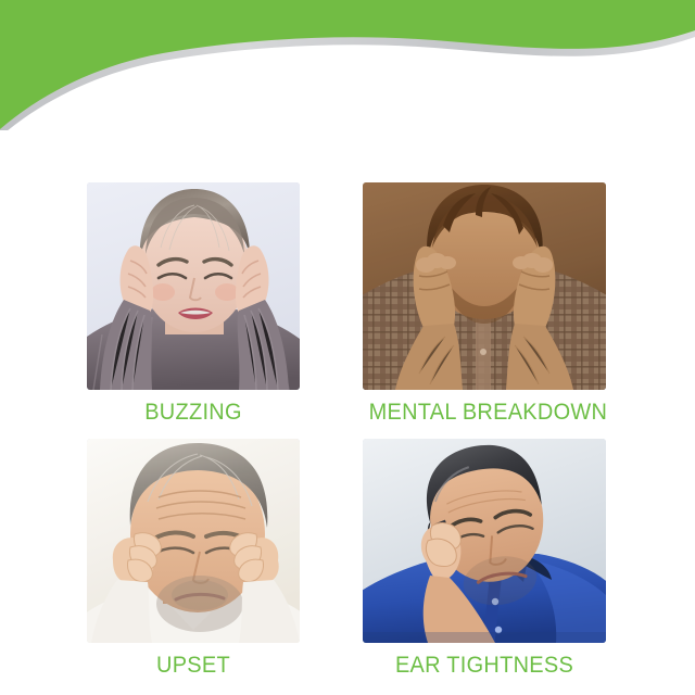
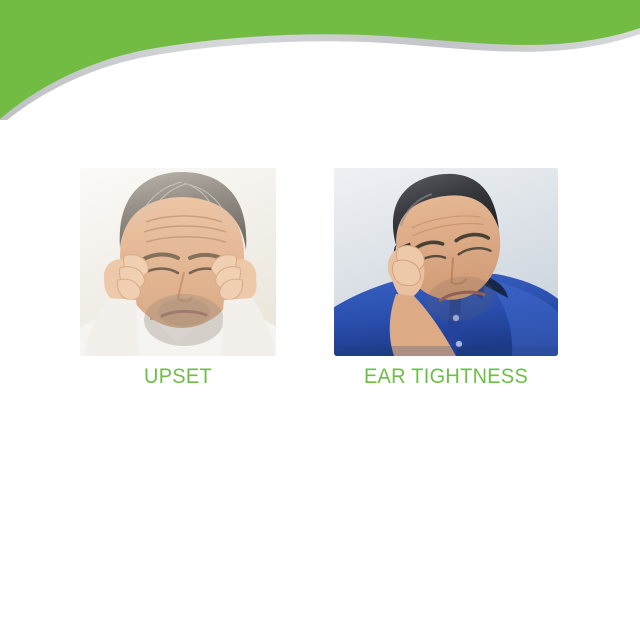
- BUZZING
- MENTAL BREAKDOWN
  UPSET
  EAR TIGHTNESS
